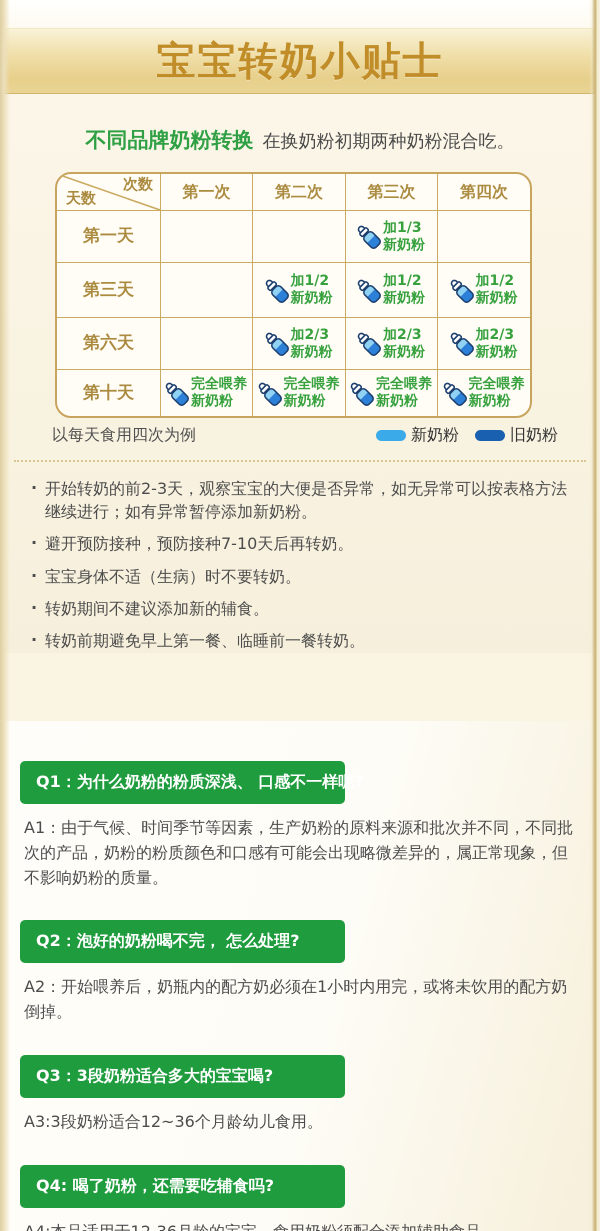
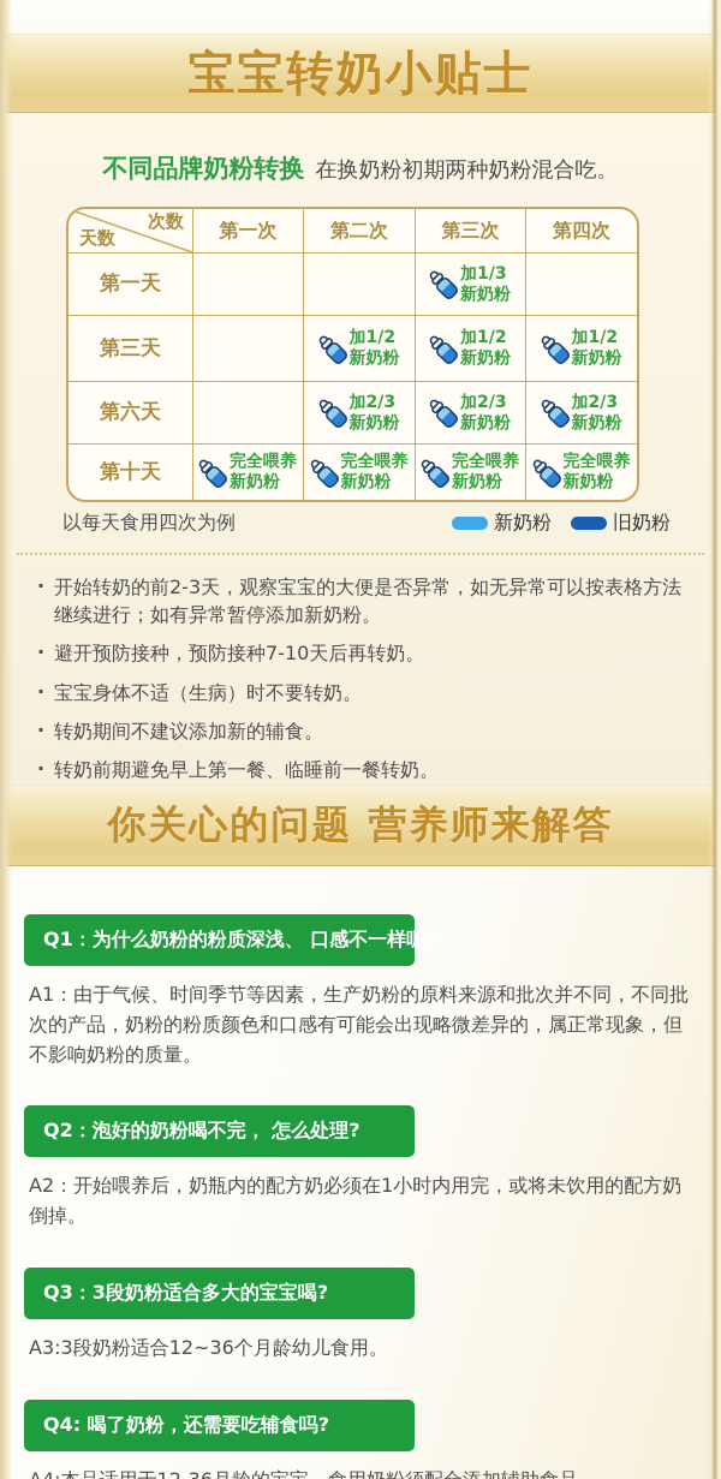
  宝宝转奶小贴士
  不同品牌奶粉转换 在换奶粉初期两种奶粉混合吃。
  次数
  天数
  第一次
  第二次
  第三次
  第四次
  第一天
  加1/3
  新奶粉
  第三天
  加1/2
  新奶粉
  加1/2
  新奶粉
  加1/2
  新奶粉
  第六天
  加2/3
  新奶粉
  加2/3
  新奶粉
  加2/3
  新奶粉
  第十天
  完全喂养
  新奶粉
  完全喂养
  新奶粉
  完全喂养
  新奶粉
  完全喂养
  新奶粉
  以每天食用四次为例
  新奶粉
  旧奶粉
  开始转奶的前2-3天，观察宝宝的大便是否异常，如无异常可以按表格方法继续进行；如有异常暂停添加新奶粉。
  避开预防接种，预防接种7-10天后再转奶。
  宝宝身体不适（生病）时不要转奶。
  转奶期间不建议添加新的辅食。
  转奶前期避免早上第一餐、临睡前一餐转奶。
+ 你关心的问题 营养师来解答
  Q1：为什么奶粉的粉质深浅、 口感不一样呢?
  A1：由于气候、时间季节等因素，生产奶粉的原料来源和批次并不同，不同批次的产品，奶粉的粉质颜色和口感有可能会出现略微差异的，属正常现象，但不影响奶粉的质量。
  Q2：泡好的奶粉喝不完， 怎么处理?
  A2：开始喂养后，奶瓶内的配方奶必须在1小时内用完，或将未饮用的配方奶倒掉。
  Q3：3段奶粉适合多大的宝宝喝?
  A3:3段奶粉适合12~36个月龄幼儿食用。
  Q4: 喝了奶粉，还需要吃辅食吗?
